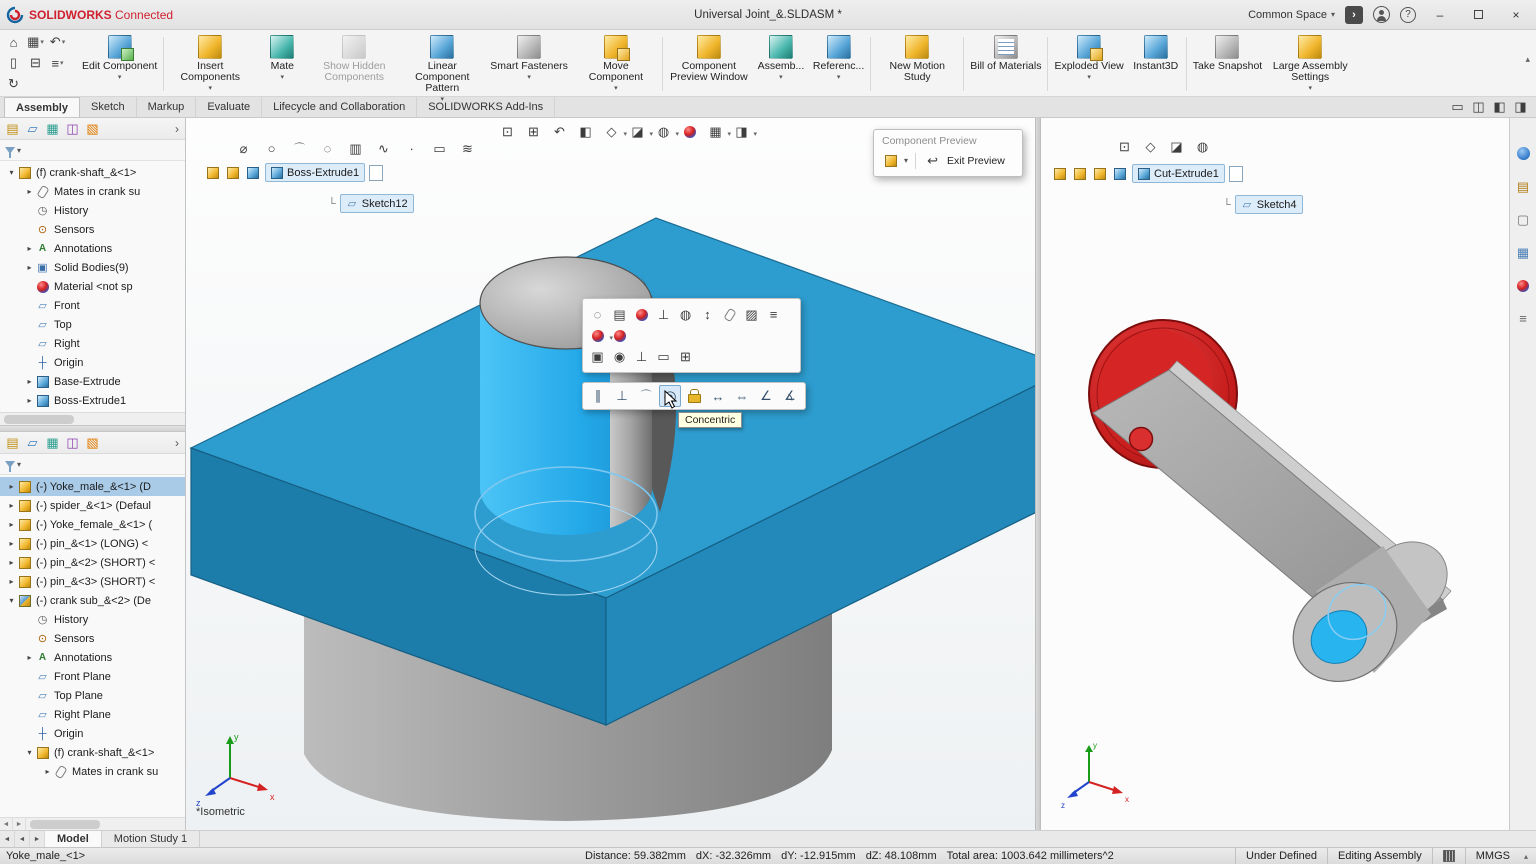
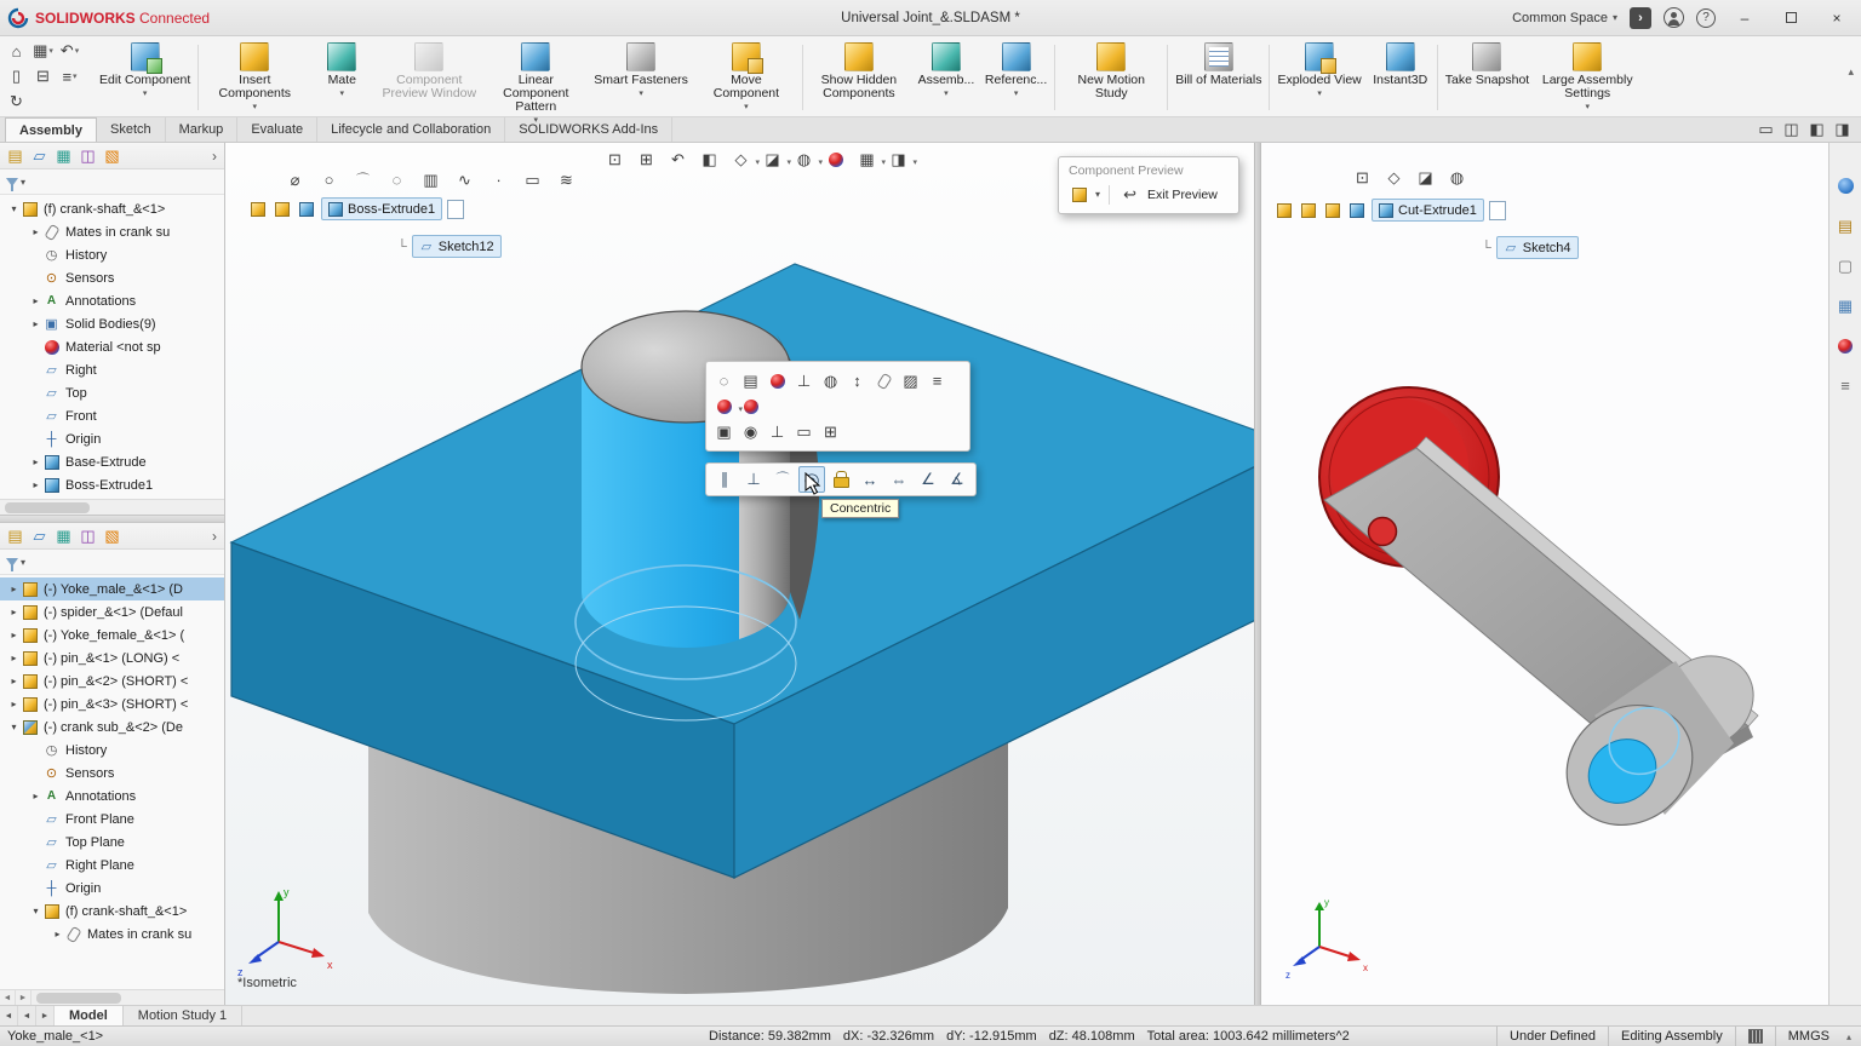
  SOLIDWORKS Connected
  Universal Joint_&.SLDASM *
  Common Space
  ▾
  ›
  ?
  –
  ×
  Edit Component
  Insert Components
  Mate
- Show Hidden Components
+ Component Preview Window
  Linear Component Pattern
  Smart Fasteners
  Move Component
- Component Preview Window
+ Show Hidden Components
  Assemb...
  Referenc...
  New Motion Study
  Bill of Materials
  Exploded View
  Instant3D
  Take Snapshot
  Large Assembly Settings
  ▴
  Assembly
  Sketch
  Markup
  Evaluate
  Lifecycle and Collaboration
  SOLIDWORKS Add-Ins
  ›
  ▾
  ▾
  (f) crank-shaft_&<1>
  ▸
  Mates in crank su
  History
  Sensors
  ▸
  Annotations
  ▸
  Solid Bodies(9)
  Material <not sp
- Front
+ Right
  Top
- Right
+ Front
  Origin
  ▸
  Base-Extrude
  ▸
  Boss-Extrude1
  ›
  ▾
  ▸
  (-) Yoke_male_&<1> (D
  ▸
  (-) spider_&<1> (Defaul
  ▸
  (-) Yoke_female_&<1> (
  ▸
  (-) pin_&<1> (LONG) <
  ▸
  (-) pin_&<2> (SHORT) <
  ▸
  (-) pin_&<3> (SHORT) <
  ▾
  (-) crank sub_&<2> (De
  History
  Sensors
  ▸
  Annotations
  Front Plane
  Top Plane
  Right Plane
  Origin
  ▾
  (f) crank-shaft_&<1>
  ▸
  Mates in crank su
  Boss-Extrude1
  └
  Sketch12
  Concentric
  Component Preview
  ▾
  ↩
  Exit Preview
  y
  x
  z
  *Isometric
  Cut-Extrude1
  └
  Sketch4
  y
  x
  z
  Model
  Motion Study 1
  Yoke_male_<1>
  Distance: 59.382mm
  dX: -32.326mm
  dY: -12.915mm
  dZ: 48.108mm
  Total area: 1003.642 millimeters^2
  Under Defined
  Editing Assembly
  MMGS
  ▴
